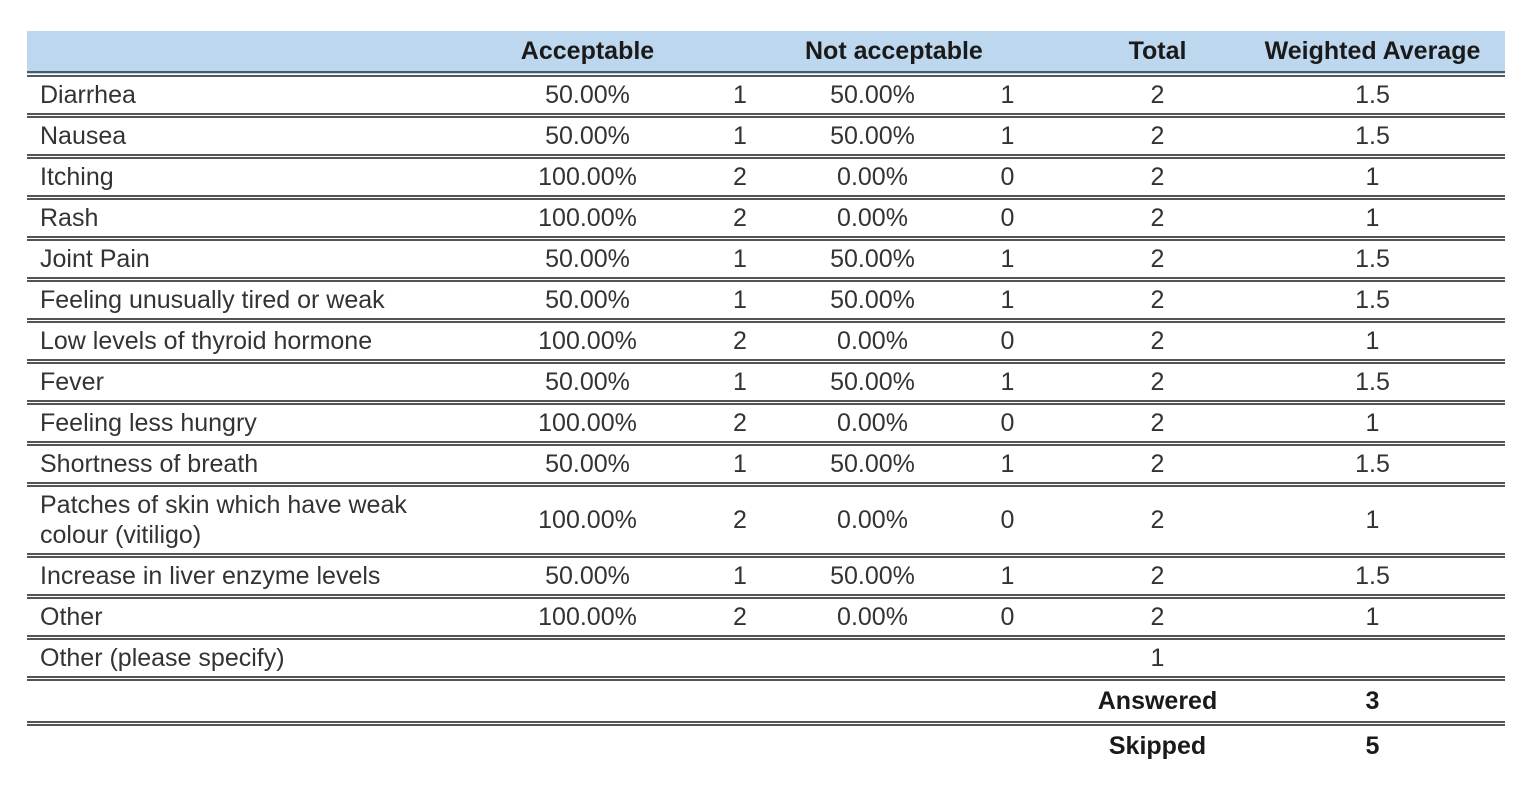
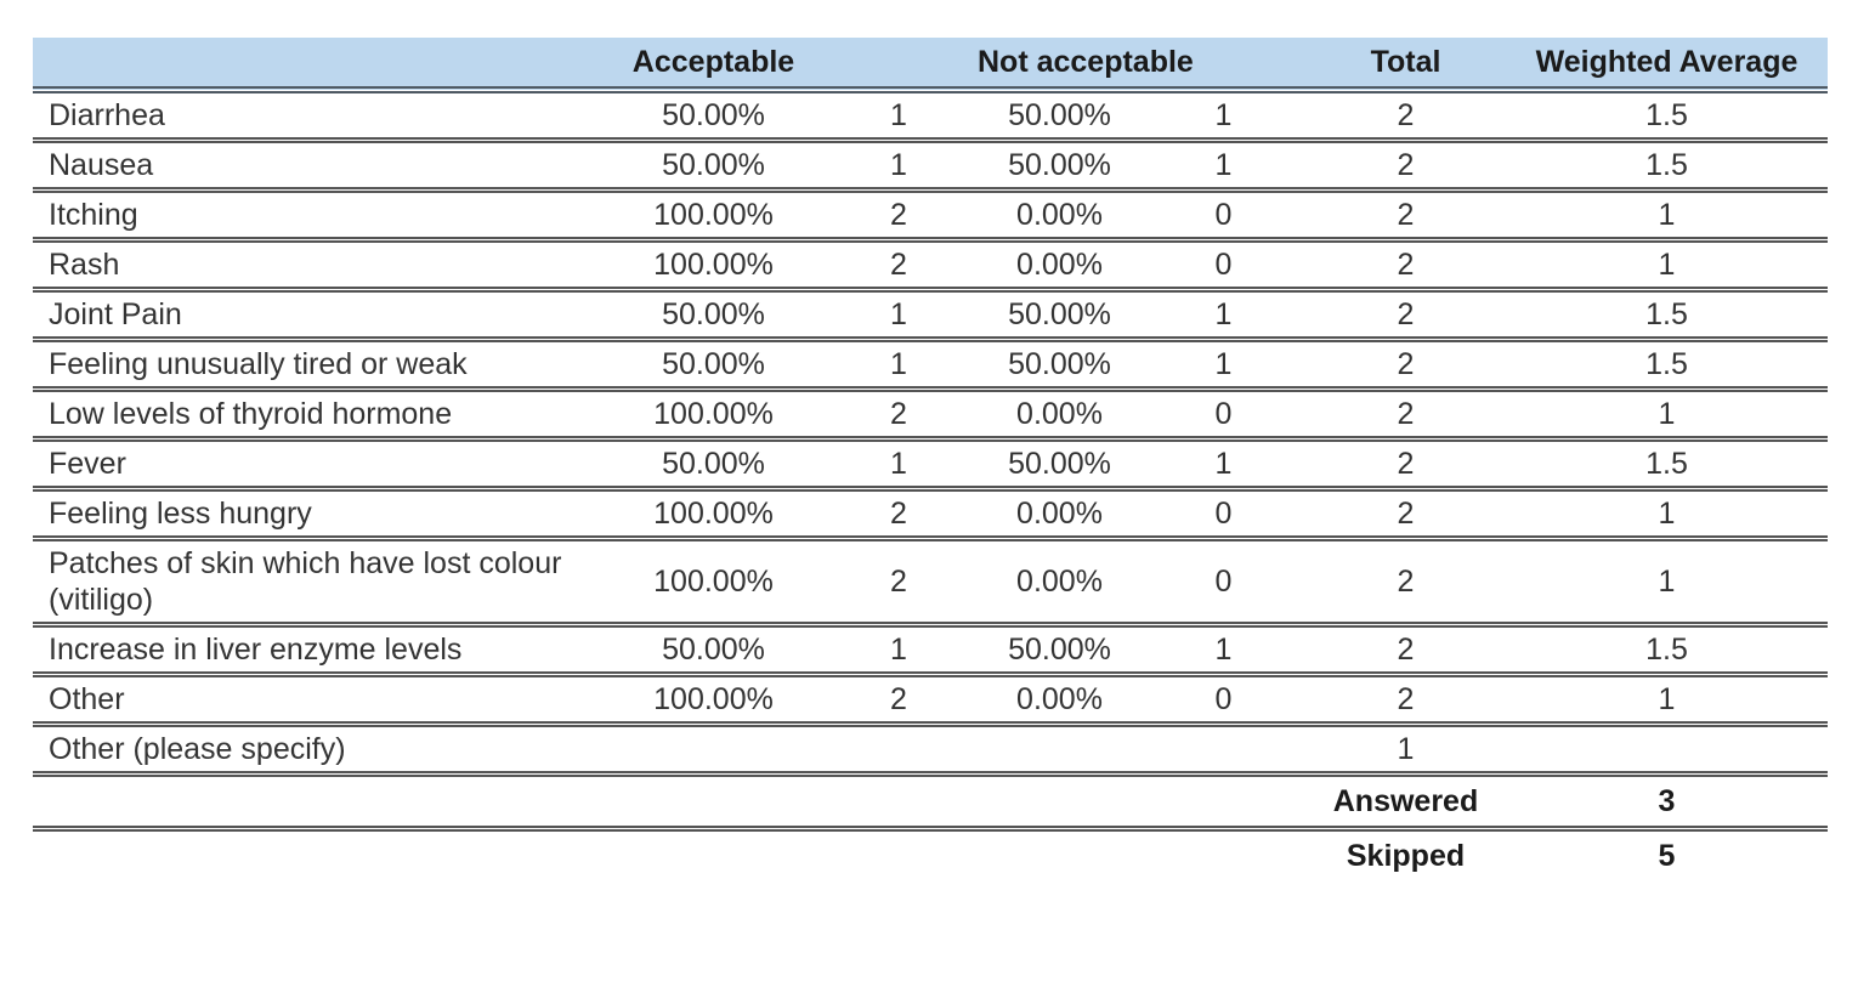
  	Acceptable		Not acceptable		Total	Weighted Average
  Diarrhea	50.00%	1	50.00%	1	2	1.5
  Nausea	50.00%	1	50.00%	1	2	1.5
  Itching	100.00%	2	0.00%	0	2	1
  Rash	100.00%	2	0.00%	0	2	1
  Joint Pain	50.00%	1	50.00%	1	2	1.5
  Feeling unusually tired or weak	50.00%	1	50.00%	1	2	1.5
  Low levels of thyroid hormone	100.00%	2	0.00%	0	2	1
  Fever	50.00%	1	50.00%	1	2	1.5
  Feeling less hungry	100.00%	2	0.00%	0	2	1
- Shortness of breath	50.00%	1	50.00%	1	2	1.5
- Patches of skin which have weak colour (vitiligo)	100.00%	2	0.00%	0	2	1
+ Patches of skin which have lost colour (vitiligo)	100.00%	2	0.00%	0	2	1
  Increase in liver enzyme levels	50.00%	1	50.00%	1	2	1.5
  Other	100.00%	2	0.00%	0	2	1
  Other (please specify)					1
  					Answered	3
  					Skipped	5
